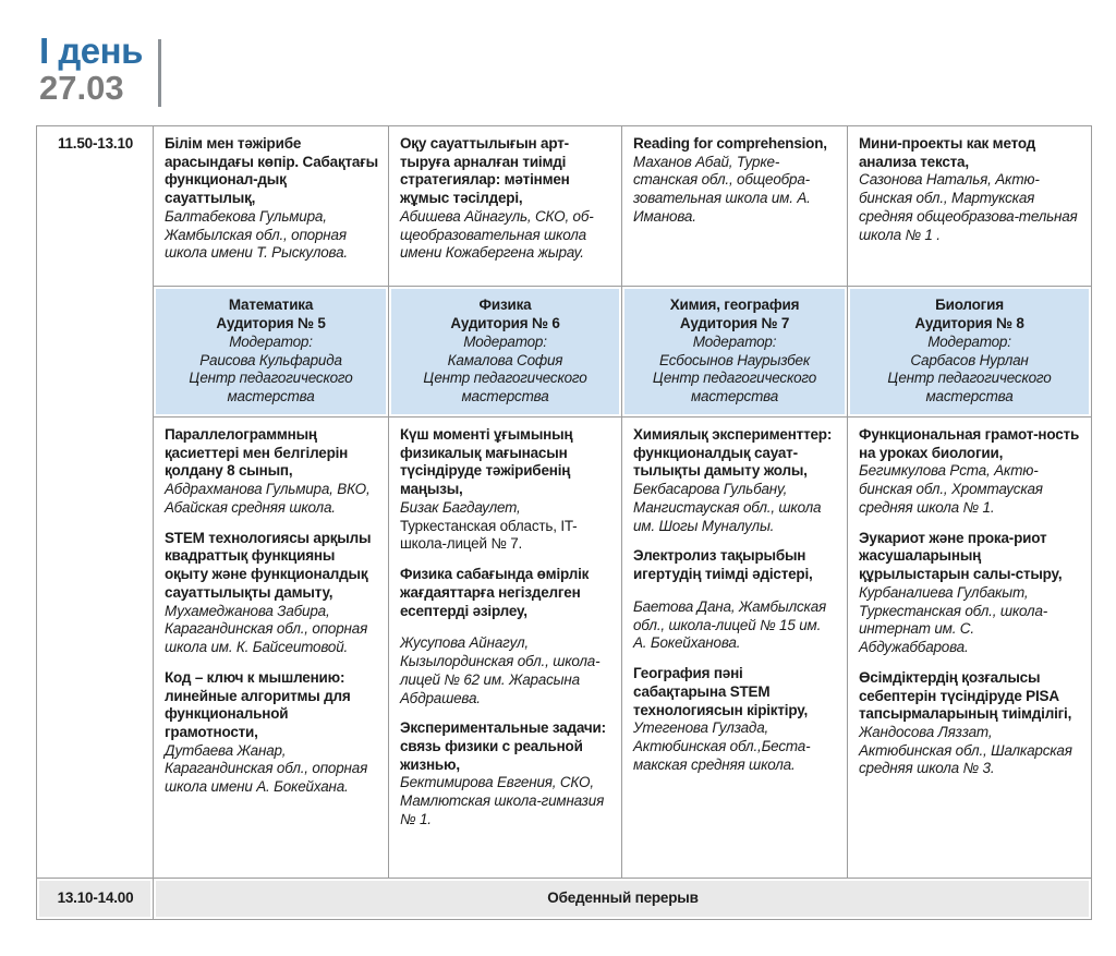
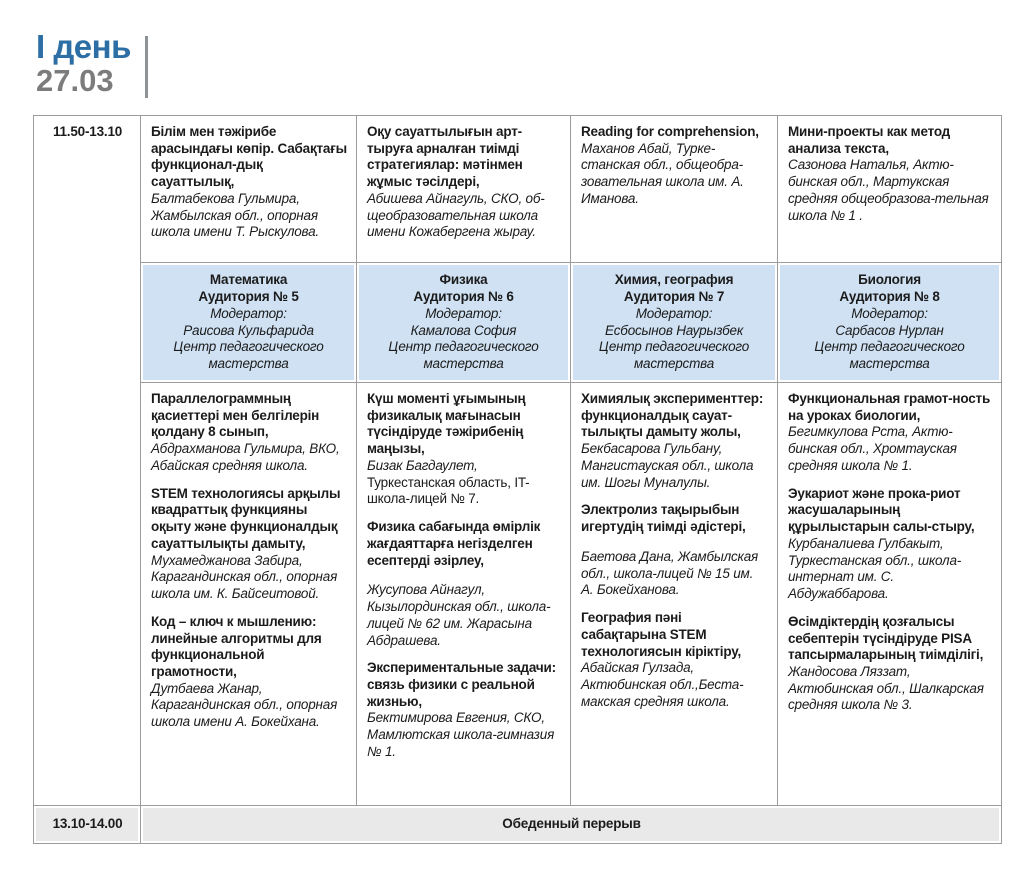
  I день
  27.03
  11.50-13.10	Білім мен тәжірибе арасындағы көпір. Сабақтағы функционал-дық сауаттылық, Балтабекова Гульмира, Жамбылская обл., опорная школа имени Т. Рыскулова.	Оқу сауаттылығын арт-тыруға арналған тиімді стратегиялар: мәтінмен жұмыс тәсілдері, Абишева Айнагуль, СКО, об-щеобразовательная школа имени Кожабергена жырау.	Reading for comprehension, Маханов Абай, Турке-станская обл., общеобра-зовательная школа им. А. Иманова.	Мини-проекты как метод анализа текста, Сазонова Наталья, Актю-бинская обл., Мартукская средняя общеобразова-тельная школа № 1 .
  Математика Аудитория № 5 Модератор: Раисова Кульфарида Центр педагогического мастерства	Физика Аудитория № 6 Модератор: Камалова София Центр педагогического мастерства	Химия, география Аудитория № 7 Модератор: Есбосынов Наурызбек Центр педагогического мастерства	Биология Аудитория № 8 Модератор: Сарбасов Нурлан Центр педагогического мастерства
- Параллелограммның қасиеттері мен белгілерін қолдану 8 сынып, Абдрахманова Гульмира, ВКО, Абайская средняя школа. STEM технологиясы арқылы квадраттық функцияны оқыту және функционалдық сауаттылықты дамыту, Мухамеджанова Забира, Карагандинская обл., опорная школа им. К. Байсеитовой. Код – ключ к мышлению: линейные алгоритмы для функциональной грамотности, Дутбаева Жанар, Карагандинская обл., опорная школа имени А. Бокейхана.	Күш моменті ұғымының физикалық мағынасын түсіндіруде тәжірибенің маңызы, Бизак Багдаулет, Туркестанская область, IT-школа-лицей № 7. Физика сабағында өмірлік жағдаяттарға негізделген есептерді әзірлеу, Жусупова Айнагул, Кызылординская обл., школа-лицей № 62 им. Жарасына Абдрашева. Экспериментальные задачи: связь физики с реальной жизнью, Бектимирова Евгения, СКО, Мамлютская школа-гимназия № 1.	Химиялық эксперименттер: функционалдық сауат-тылықты дамыту жолы, Бекбасарова Гульбану, Мангистауская обл., школа им. Шогы Муналулы. Электролиз тақырыбын игертудің тиімді әдістері, Баетова Дана, Жамбылская обл., школа-лицей № 15 им. А. Бокейханова. География пәні сабақтарына STEM технологиясын кіріктіру, Утегенова Гулзада, Актюбинская обл.,Беста-макская средняя школа.	Функциональная грамот-ность на уроках биологии, Бегимкулова Рста, Актю-бинская обл., Хромтауская средняя школа № 1. Эукариот және прока-риот жасушаларының құрылыстарын салы-стыру, Курбаналиева Гулбакыт, Туркестанская обл., школа-интернат им. С. Абдужаббарова. Өсімдіктердің қозғалысы себептерін түсіндіруде PISA тапсырмаларының тиімділігі, Жандосова Ляззат, Актюбинская обл., Шалкарская средняя школа № 3.
+ Параллелограммның қасиеттері мен белгілерін қолдану 8 сынып, Абдрахманова Гульмира, ВКО, Абайская средняя школа. STEM технологиясы арқылы квадраттық функцияны оқыту және функционалдық сауаттылықты дамыту, Мухамеджанова Забира, Карагандинская обл., опорная школа им. К. Байсеитовой. Код – ключ к мышлению: линейные алгоритмы для функциональной грамотности, Дутбаева Жанар, Карагандинская обл., опорная школа имени А. Бокейхана.	Күш моменті ұғымының физикалық мағынасын түсіндіруде тәжірибенің маңызы, Бизак Багдаулет, Туркестанская область, IT-школа-лицей № 7. Физика сабағында өмірлік жағдаяттарға негізделген есептерді әзірлеу, Жусупова Айнагул, Кызылординская обл., школа-лицей № 62 им. Жарасына Абдрашева. Экспериментальные задачи: связь физики с реальной жизнью, Бектимирова Евгения, СКО, Мамлютская школа-гимназия № 1.	Химиялық эксперименттер: функционалдық сауат-тылықты дамыту жолы, Бекбасарова Гульбану, Мангистауская обл., школа им. Шогы Муналулы. Электролиз тақырыбын игертудің тиімді әдістері, Баетова Дана, Жамбылская обл., школа-лицей № 15 им. А. Бокейханова. География пәні сабақтарына STEM технологиясын кіріктіру, Абайская Гулзада, Актюбинская обл.,Беста-макская средняя школа.	Функциональная грамот-ность на уроках биологии, Бегимкулова Рста, Актю-бинская обл., Хромтауская средняя школа № 1. Эукариот және прока-риот жасушаларының құрылыстарын салы-стыру, Курбаналиева Гулбакыт, Туркестанская обл., школа-интернат им. С. Абдужаббарова. Өсімдіктердің қозғалысы себептерін түсіндіруде PISA тапсырмаларының тиімділігі, Жандосова Ляззат, Актюбинская обл., Шалкарская средняя школа № 3.
  13.10-14.00	Обеденный перерыв
